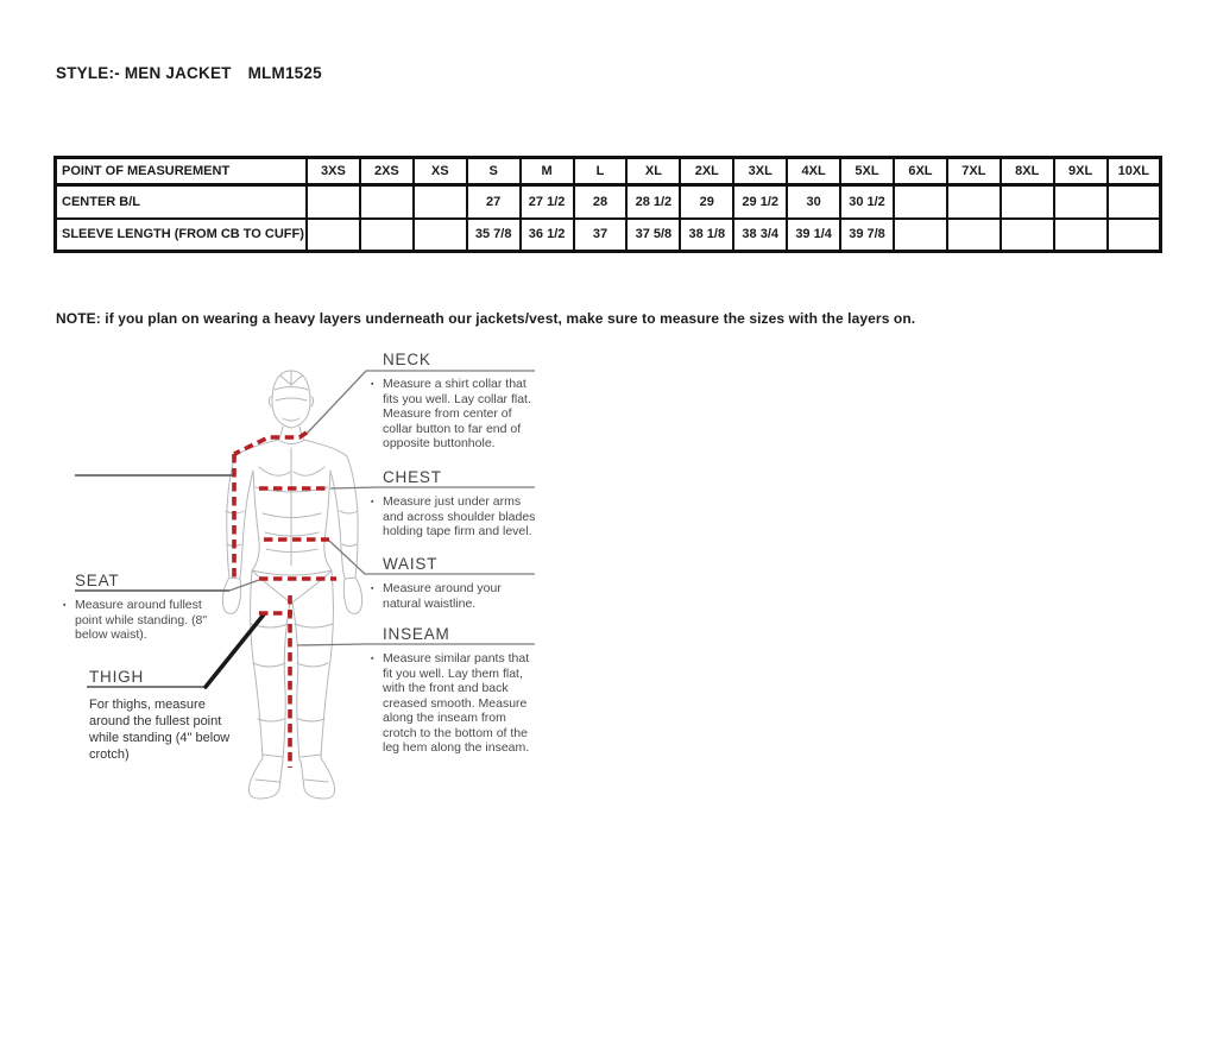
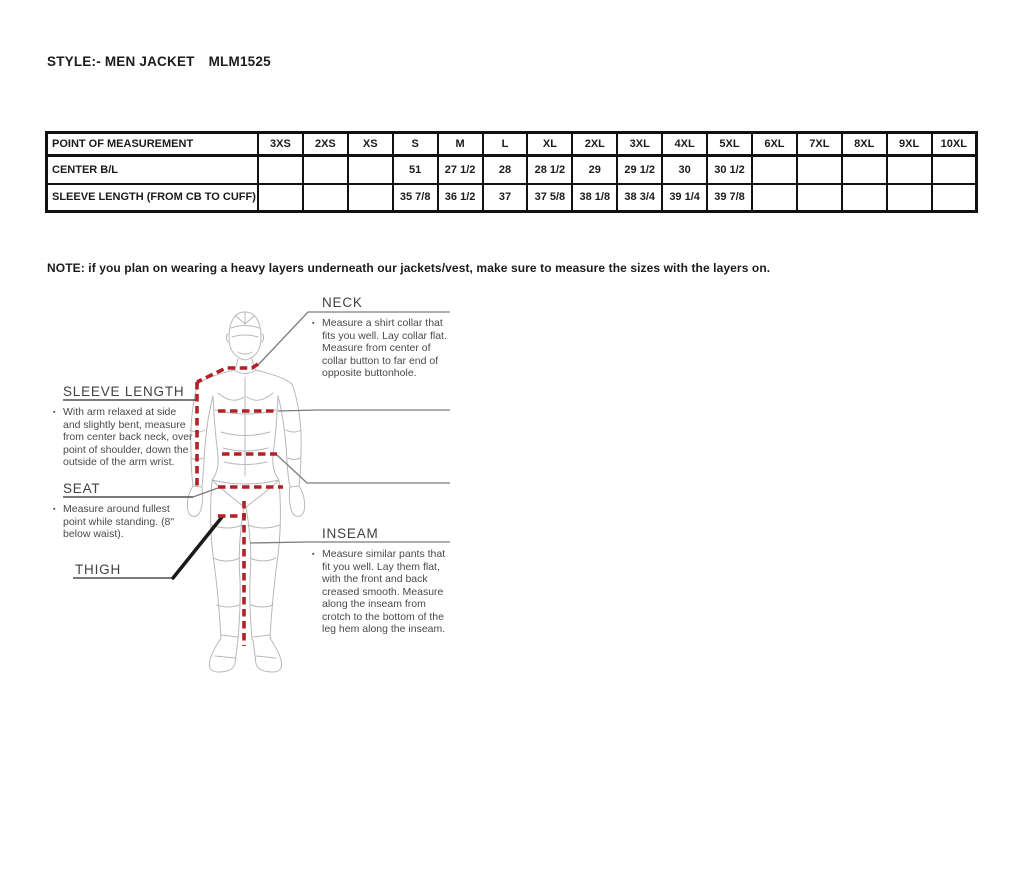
  STYLE:- MEN JACKET MLM1525
  POINT OF MEASUREMENT	3XS	2XS	XS	S	M	L	XL	2XL	3XL	4XL	5XL	6XL	7XL	8XL	9XL	10XL
- CENTER B/L				27	27 1/2	28	28 1/2	29	29 1/2	30	30 1/2
+ CENTER B/L				51	27 1/2	28	28 1/2	29	29 1/2	30	30 1/2
  SLEEVE LENGTH (FROM CB TO CUFF)				35 7/8	36 1/2	37	37 5/8	38 1/8	38 3/4	39 1/4	39 7/8
  NOTE: if you plan on wearing a heavy layers underneath our jackets/vest, make sure to measure the sizes with the layers on.
  NECK
  Measure a shirt collar that fits you well. Lay collar flat. Measure from center of collar button to far end of opposite buttonhole.
- CHEST
- Measure just under arms and across shoulder blades holding tape firm and level.
- WAIST
- Measure around your natural waistline.
  INSEAM
  Measure similar pants that fit you well. Lay them flat, with the front and back creased smooth. Measure along the inseam from crotch to the bottom of the leg hem along the inseam.
+ SLEEVE LENGTH
+ With arm relaxed at side and slightly bent, measure from center back neck, over point of shoulder, down the outside of the arm wrist.
  SEAT
  Measure around fullest point while standing. (8" below waist).
  THIGH
- For thighs, measure around the fullest point while standing (4" below crotch)
